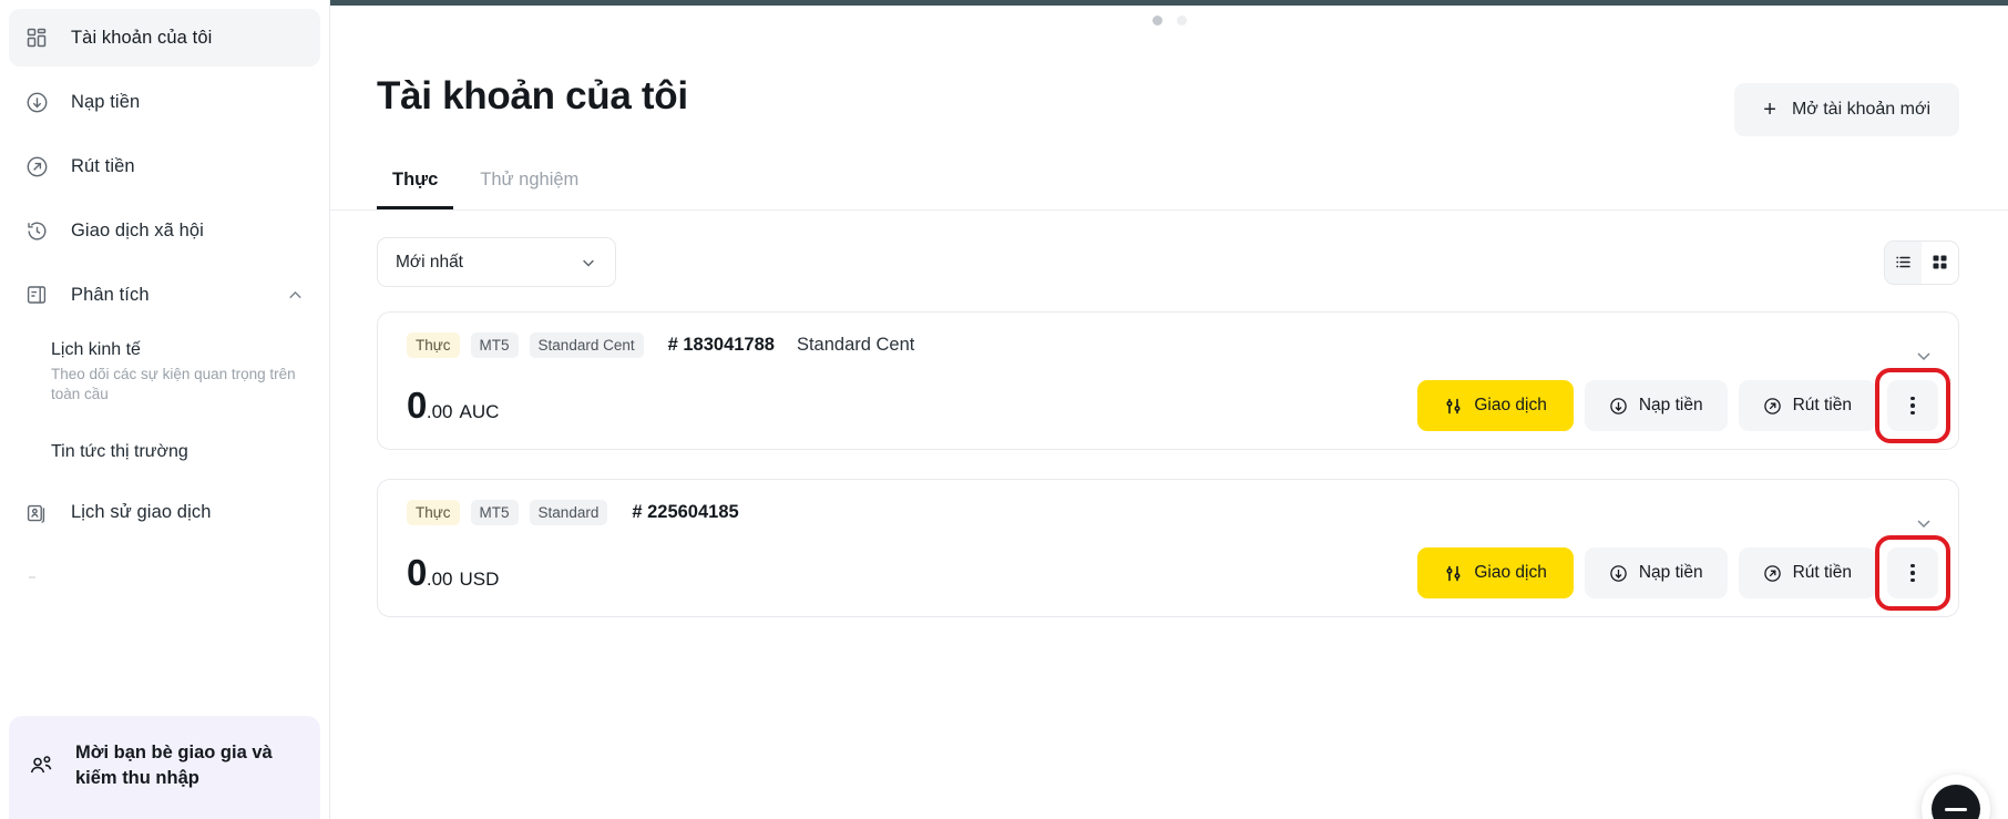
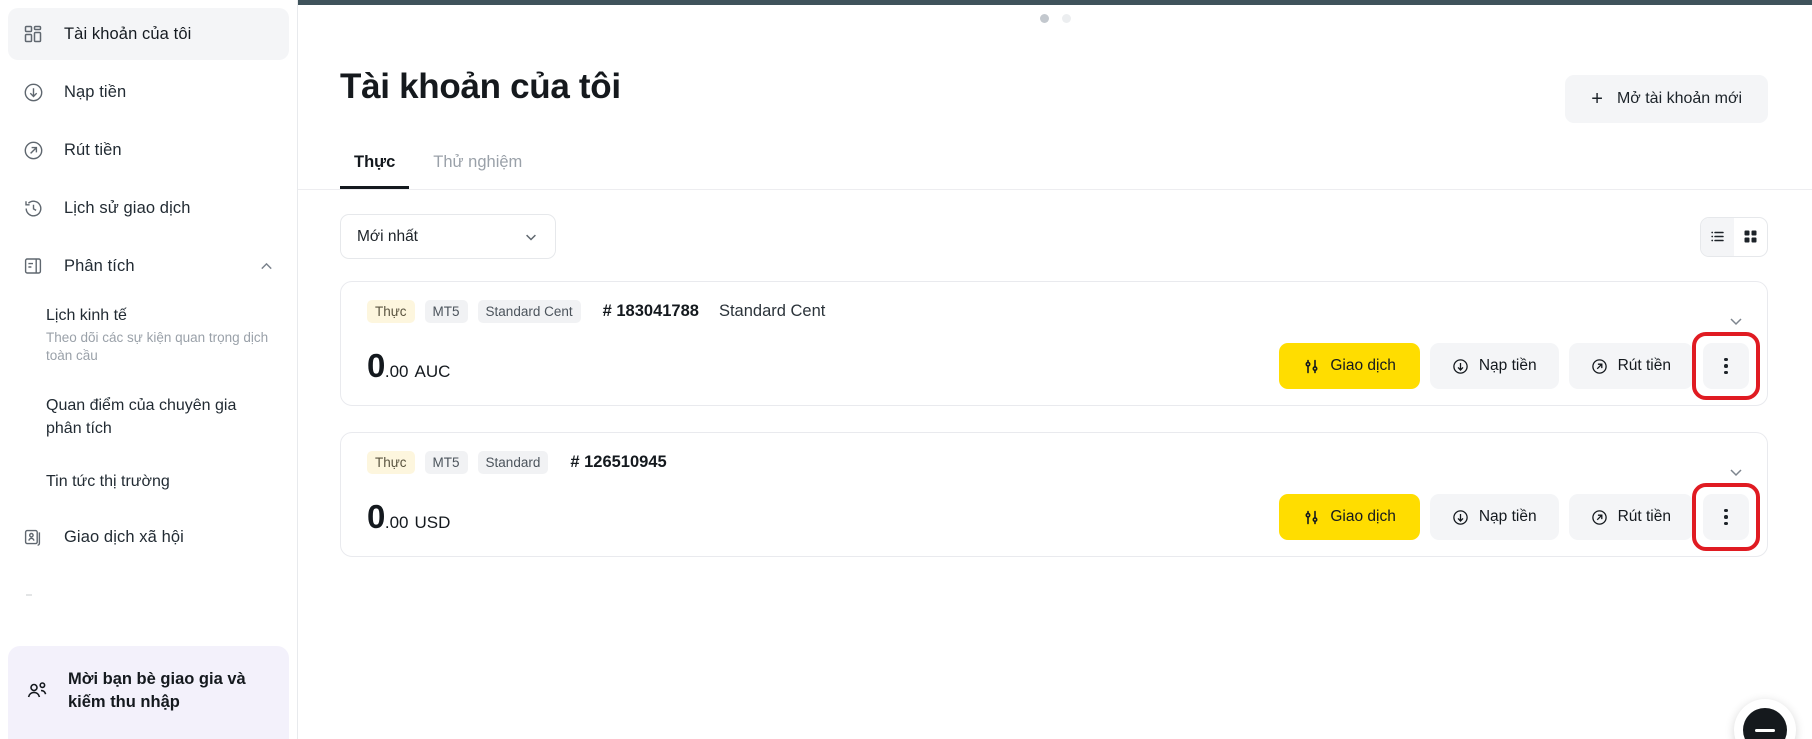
  Tài khoản của tôi
  Nạp tiền
  Rút tiền
- Giao dịch xã hội
+ Lịch sử giao dịch
  Phân tích
  Lịch kinh tế
- Theo dõi các sự kiện quan trọng trên toàn cầu
+ Theo dõi các sự kiện quan trọng dịch toàn cầu
+ Quan điểm của chuyên gia phân tích
  Tin tức thị trường
- Lịch sử giao dịch
+ Giao dịch xã hội
  Mời bạn bè giao gia và kiếm thu nhập
  Tài khoản của tôi
  +
  Mở tài khoản mới
  Thực
  Thử nghiệm
  Mới nhất
  Thực
  MT5
  Standard Cent
  # 183041788
  Standard Cent
  0
  .00
  AUC
  Giao dịch
  Nạp tiền
  Rút tiền
  Thực
  MT5
  Standard
- # 225604185
+ # 126510945
  0
  .00
  USD
  Giao dịch
  Nạp tiền
  Rút tiền
